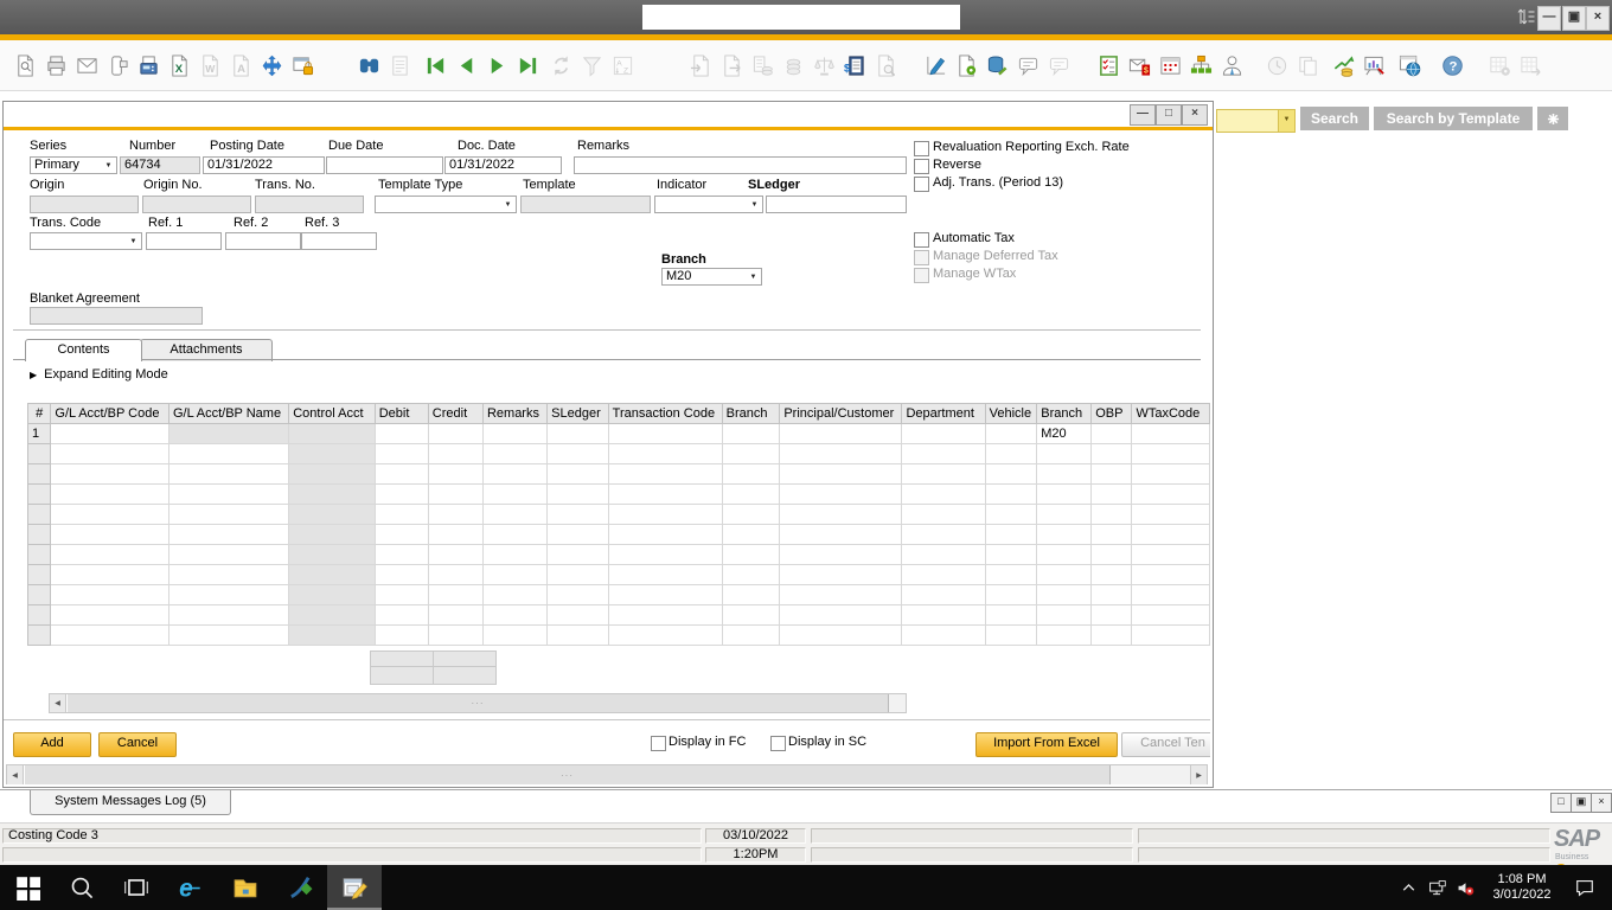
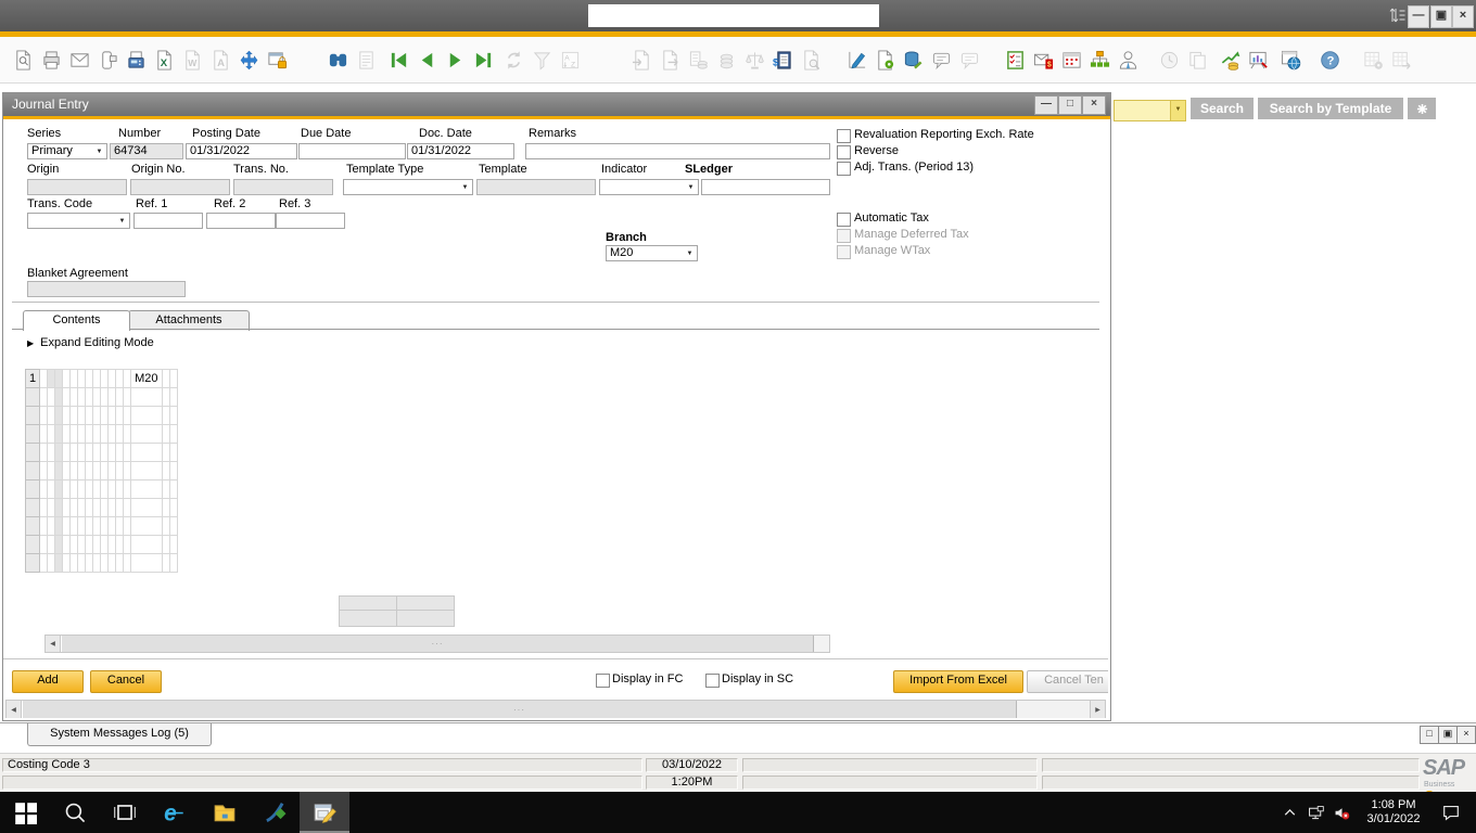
  —
  ▣
  ×
  X
  W
  A
  $
  $
  ?
  Search
  Search by Template
+ Journal Entry
  —
  □
  ×
  Series
  Number
  Posting Date
  Due Date
  Doc. Date
  Remarks
  Primary
  64734
  01/31/2022
  01/31/2022
  Origin
  Origin No.
  Trans. No.
  Template Type
  Template
  Indicator
  SLedger
  Trans. Code
  Ref. 1
  Ref. 2
  Ref. 3
  Branch
  M20
  Blanket Agreement
  Revaluation Reporting Exch. Rate
  Reverse
  Adj. Trans. (Period 13)
  Automatic Tax
  Manage Deferred Tax
  Manage WTax
  Contents
  Attachments
  ▶ Expand Editing Mode
- #	G/L Acct/BP Code	G/L Acct/BP Name	Control Acct	Debit	Credit	Remarks	SLedger	Transaction Code	Branch	Principal/Customer	Department	Vehicle	Branch	OBP	WTaxCode
  1													M20
  ···
  Add
  Cancel
  Display in FC
  Display in SC
  Import From Excel
  Cancel Ten
  ···
  System Messages Log (5)
  □
  ▣
  ×
  Costing Code 3
  03/10/2022
  1:20PM
  SAP
  1:08 PM
  3/01/2022
